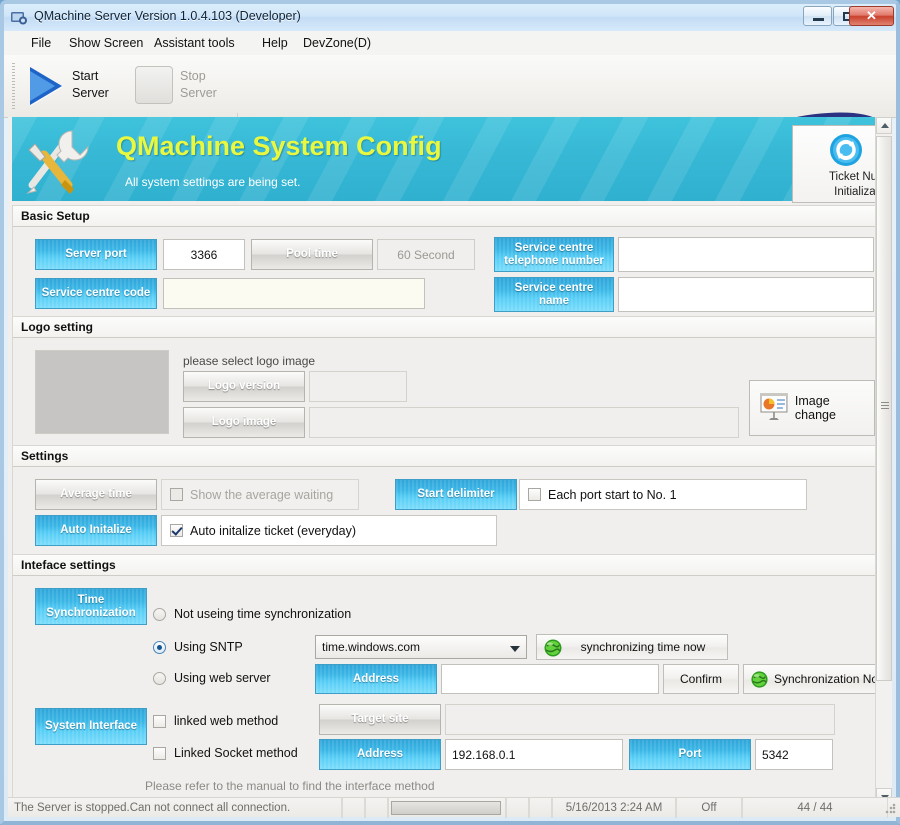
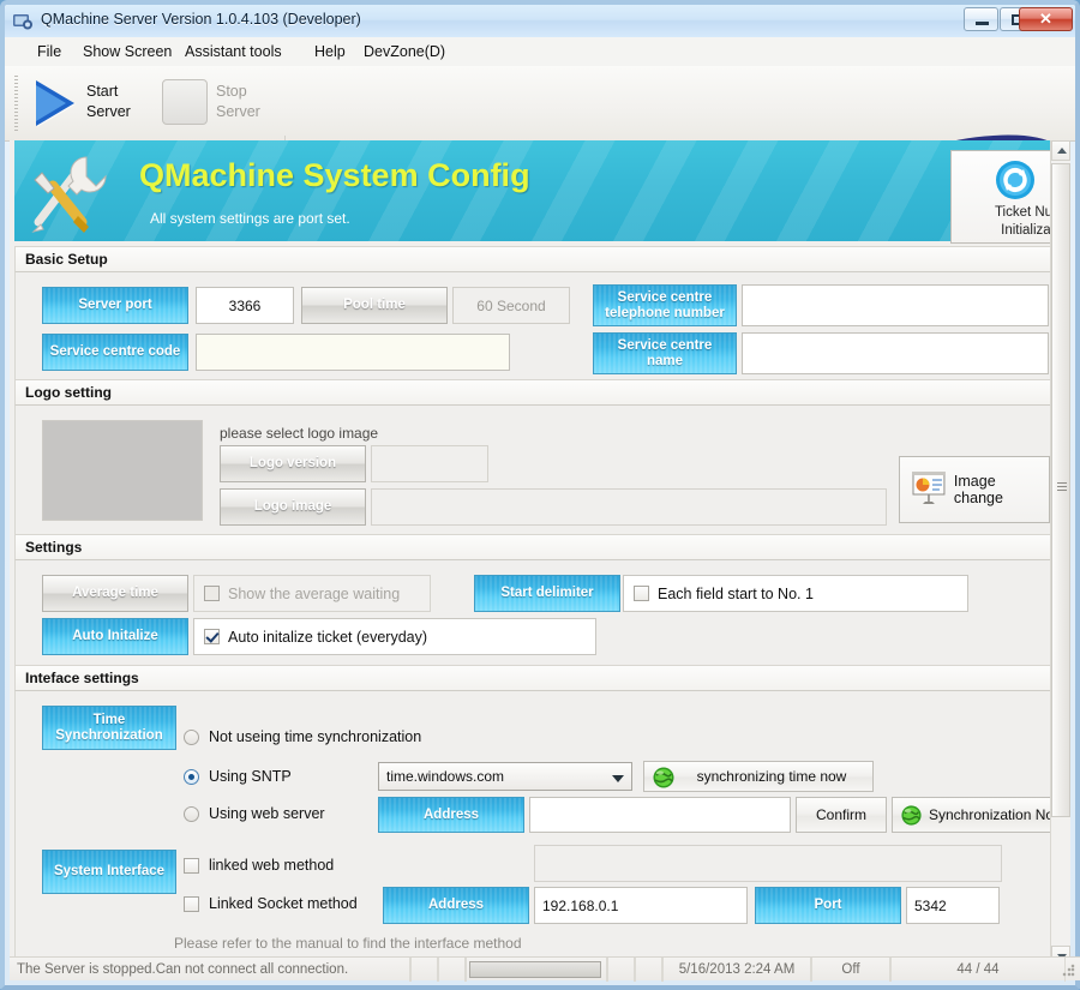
  QMachine Server Version 1.0.4.103 (Developer)
  ✕
  File
  Show Screen
  Assistant tools
  Help
  DevZone(D)
  Start
  Server
  Stop
  Server
  QMachine System Config
- All system settings are being set.
+ All system settings are port set.
  Ticket Nu
  Initializa
  Basic Setup
  Server port
  3366
  Pool time
  60 Second
  Service centre
  telephone number
  Service centre code
  Service centre
  name
  Logo setting
  please select logo image
  Logo version
  Logo image
  Image change
  Settings
  Average time
  Show the average waiting
  Start delimiter
- Each port start to No. 1
+ Each field start to No. 1
  Auto Initalize
  Auto initalize ticket (everyday)
  Inteface settings
  Time
  Synchronization
  Not useing time synchronization
  Using SNTP
  Using web server
  time.windows.com
  synchronizing time now
  Address
  Confirm
  Synchronization N
  System Interface
  linked web method
  Linked Socket method
- Target site
  Address
  192.168.0.1
  Port
  5342
  Please refer to the manual to find the interface method
  The Server is stopped.Can not connect all connection.
  5/16/2013 2:24 AM
  Off
  44 / 44
